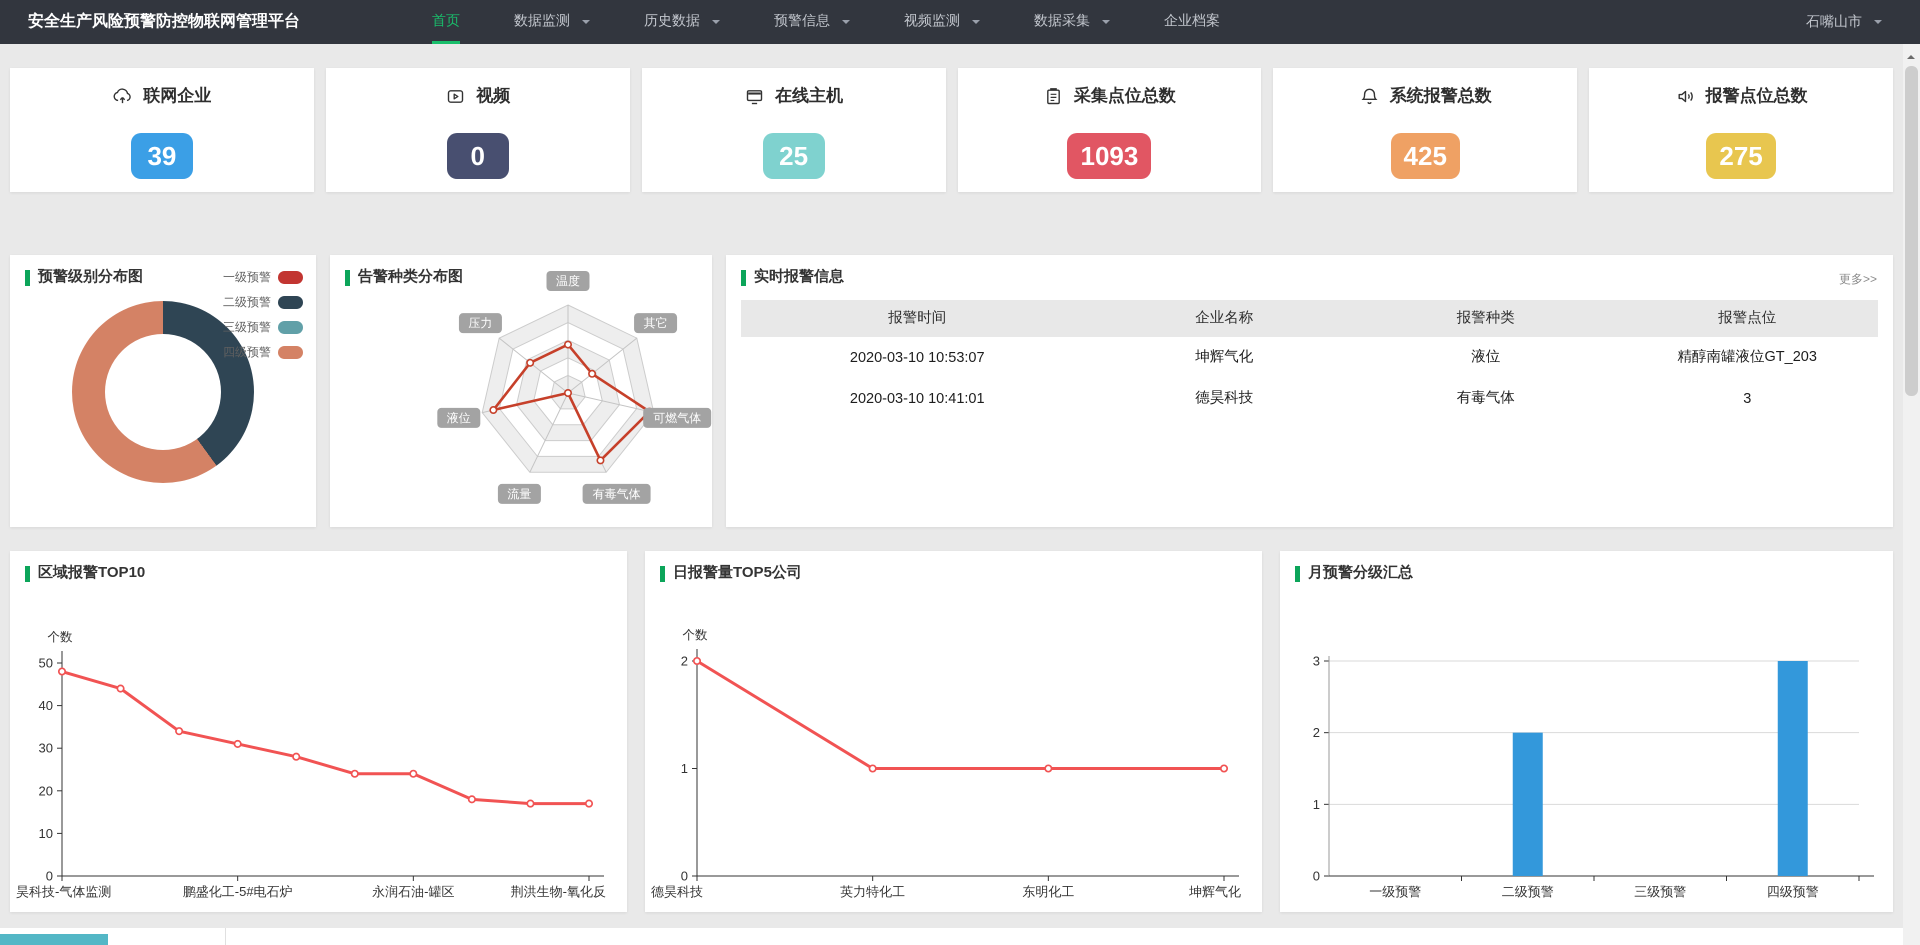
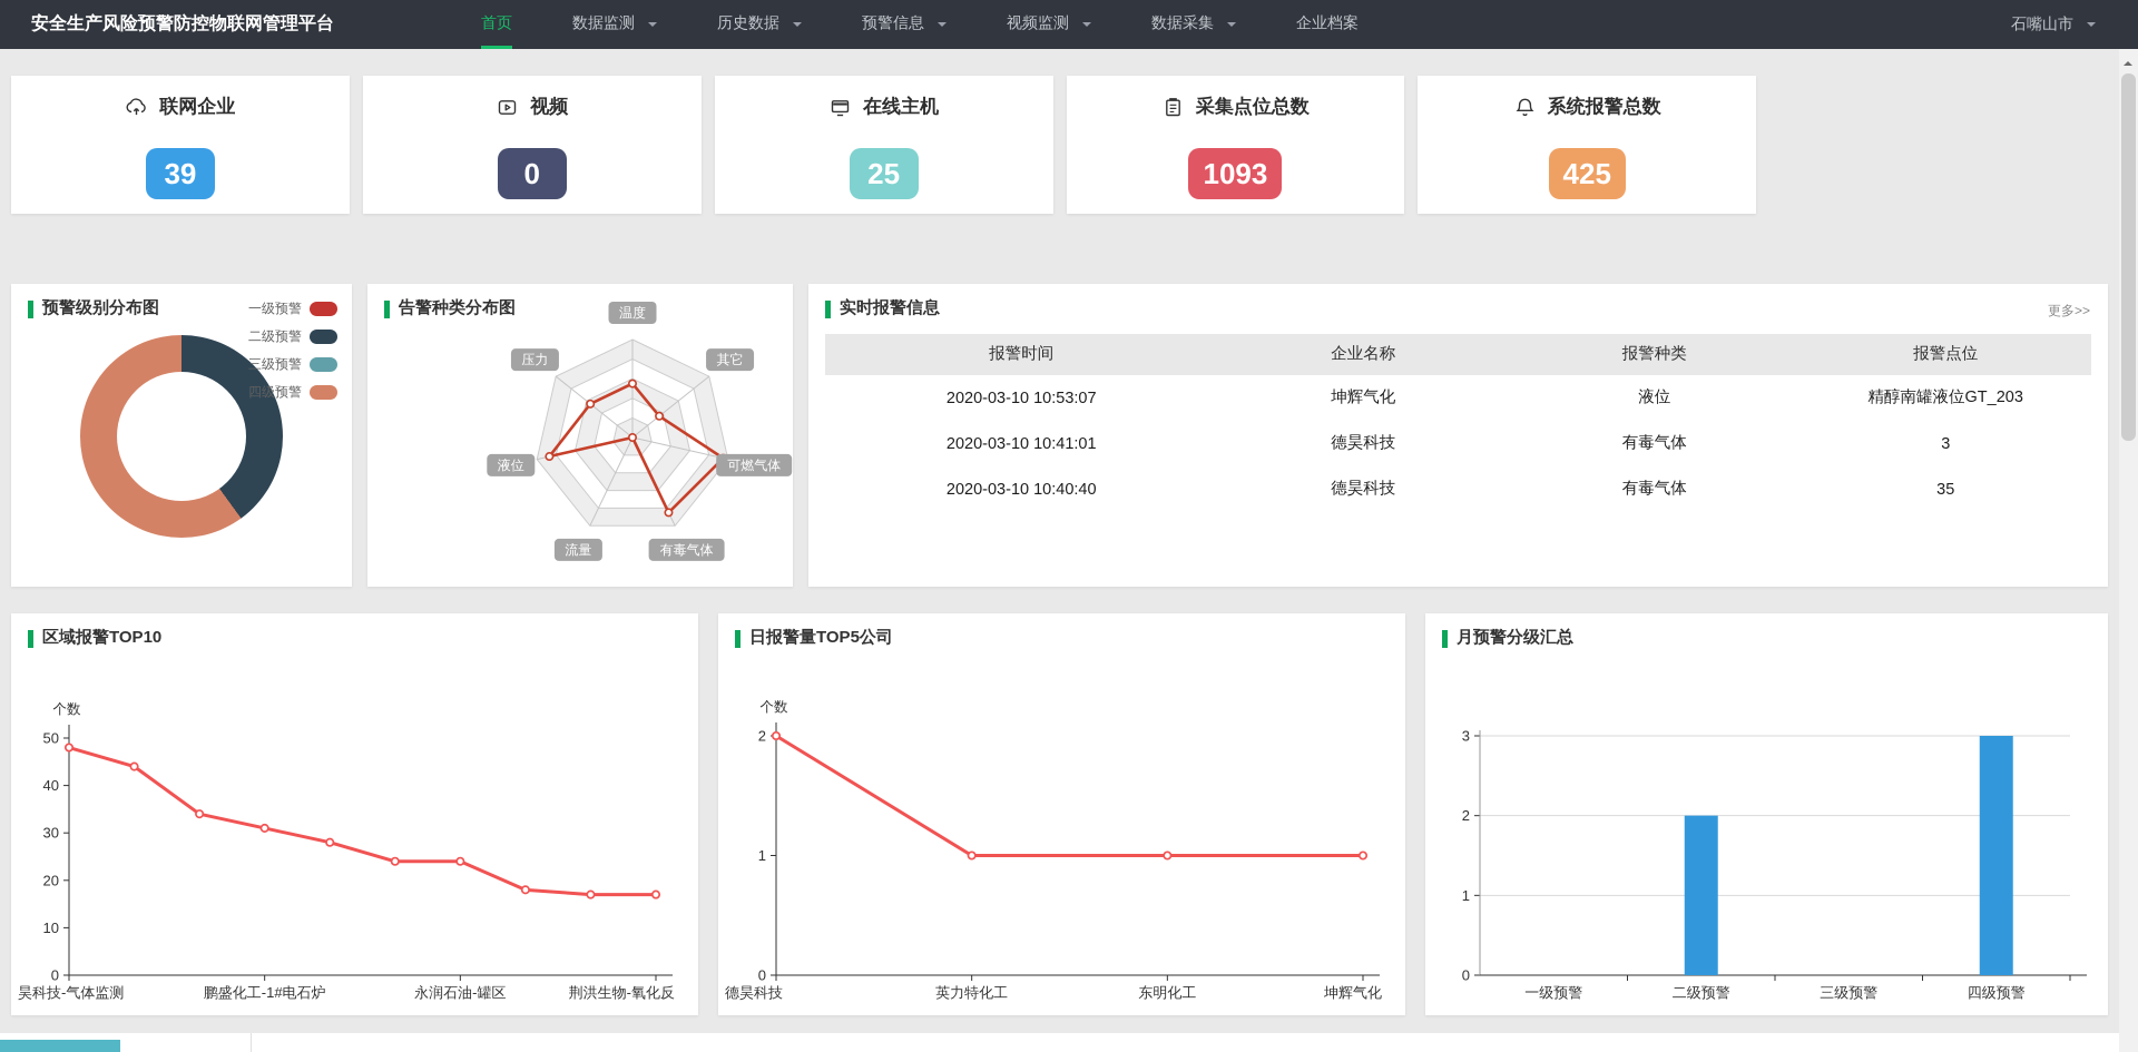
  安全生产风险预警防控物联网管理平台
  首页
  数据监测
  历史数据
  预警信息
  视频监测
  数据采集
  企业档案
  石嘴山市
  联网企业
  39
  视频
  0
  在线主机
  25
  采集点位总数
  1093
  系统报警总数
  425
- 报警点位总数
- 275
  预警级别分布图
  一级预警
  二级预警
  三级预警
  四级预警
  温度
  其它
  可燃气体
  有毒气体
  流量
  液位
  压力
  告警种类分布图
  实时报警信息
  更多>>
  报警时间	企业名称	报警种类	报警点位
  2020-03-10 10:53:07	坤辉气化	液位	精醇南罐液位GT_203
  2020-03-10 10:41:01	德昊科技	有毒气体	3
+ 2020-03-10 10:40:40	德昊科技	有毒气体	35
  区域报警TOP10
  个数
  0
  10
  20
  30
  40
  50
  昊科技-气体监测
- 鹏盛化工-5#电石炉
+ 鹏盛化工-1#电石炉
  永润石油-罐区
  荆洪生物-氧化反
  日报警量TOP5公司
  个数
  0
  1
  2
  德昊科技
  英力特化工
  东明化工
  坤辉气化
  月预警分级汇总
  0
  1
  2
  3
  一级预警
  二级预警
  三级预警
  四级预警
